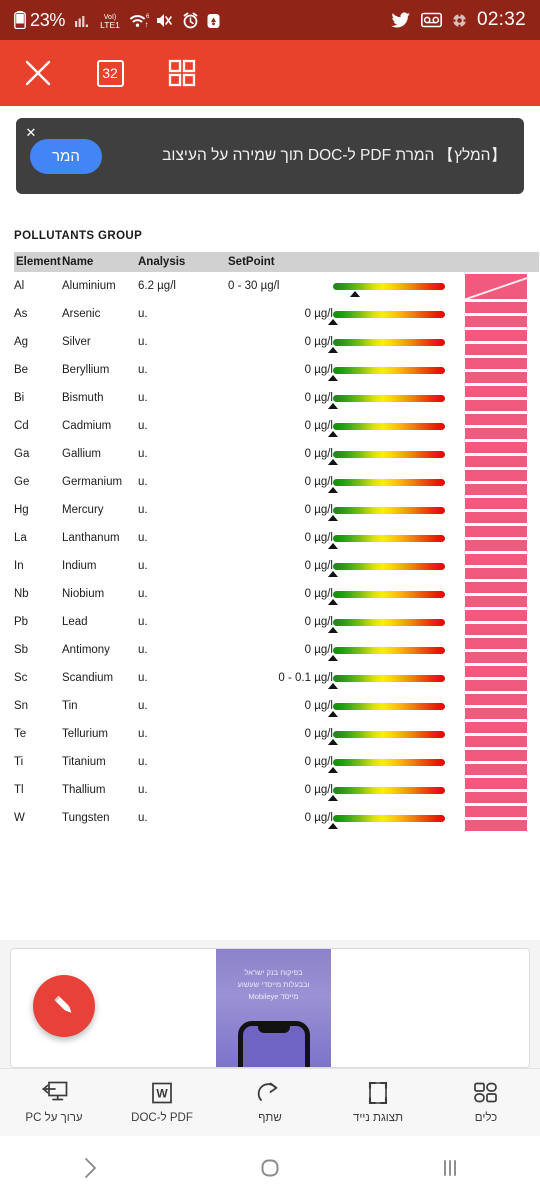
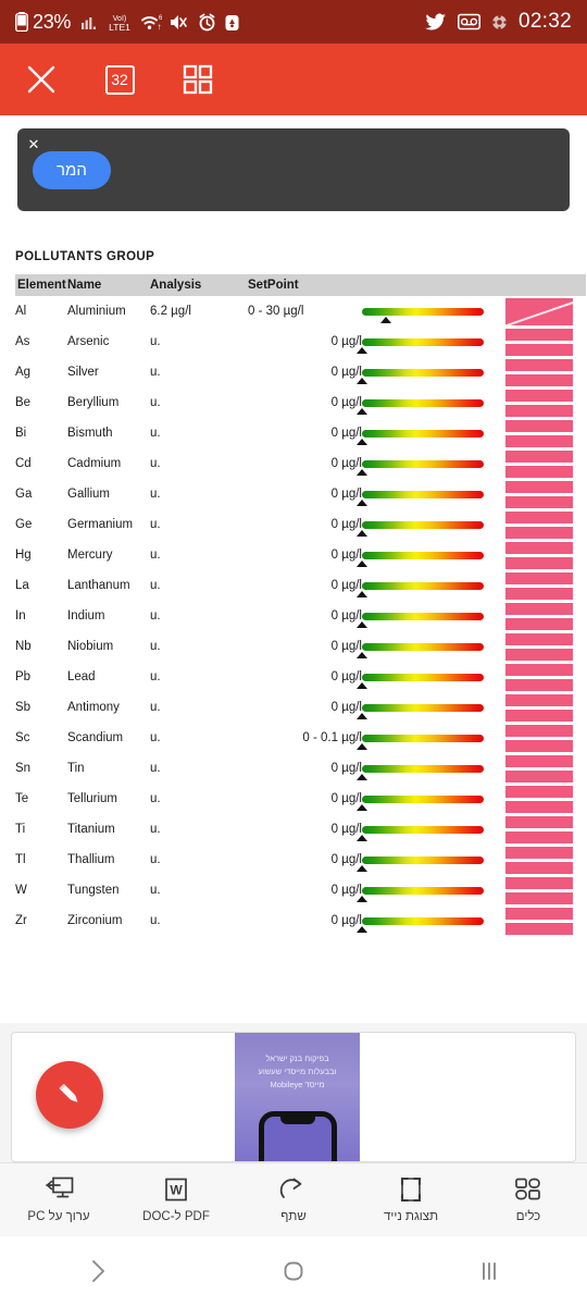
  23%
  LTE1
  02:32
  32
  ✕
  המר
- 【המלץ】 המרת PDF ל-DOC תוך שמירה על העיצוב
  POLLUTANTS GROUP
  Element	Name	Analysis	SetPoint
  Al	Aluminium	6.2 µg/l	0 - 30 µg/l
  As	Arsenic	u.	0 µg/l
  Ag	Silver	u.	0 µg/l
  Be	Beryllium	u.	0 µg/l
  Bi	Bismuth	u.	0 µg/l
  Cd	Cadmium	u.	0 µg/l
  Ga	Gallium	u.	0 µg/l
  Ge	Germanium	u.	0 µg/l
  Hg	Mercury	u.	0 µg/l
  La	Lanthanum	u.	0 µg/l
  In	Indium	u.	0 µg/l
  Nb	Niobium	u.	0 µg/l
  Pb	Lead	u.	0 µg/l
  Sb	Antimony	u.	0 µg/l
  Sc	Scandium	u.	0 - 0.1 µg/l
  Sn	Tin	u.	0 µg/l
  Te	Tellurium	u.	0 µg/l
  Ti	Titanium	u.	0 µg/l
  Tl	Thallium	u.	0 µg/l
  W	Tungsten	u.	0 µg/l
+ Zr	Zirconium	u.	0 µg/l
  בפיקוח בנק ישראל
  ובבעלות מייסדי שעשוע
  מייסד Mobileye
  ערוך על PC
  W
  PDF ל-DOC
  שתף
  תצוגת נייד
  כלים
